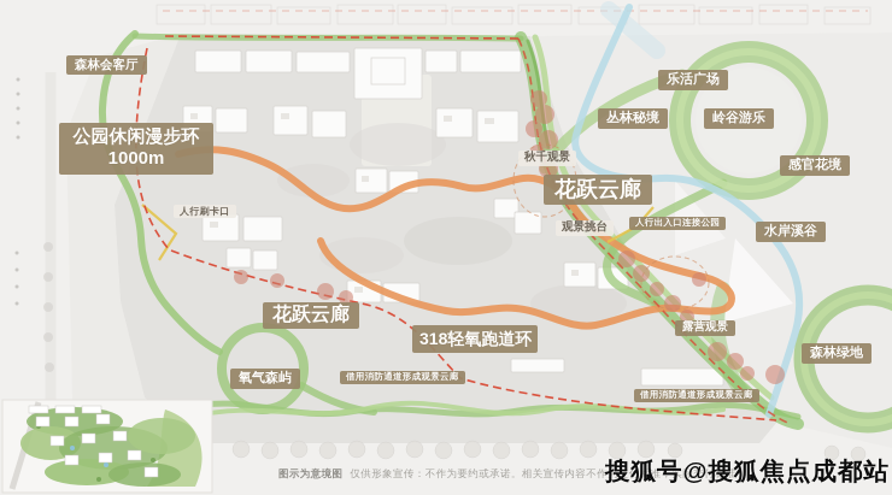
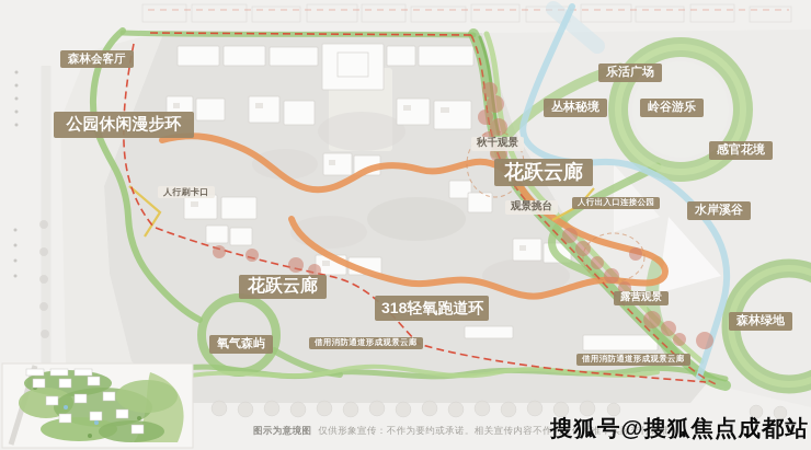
  森林会客厅
  公园休闲漫步环
- 1000m
  人行刷卡口
  秋千观景
  花跃云廊
  观景挑台
  人行出入口连接公园
  乐活广场
  丛林秘境
  岭谷游乐
  感官花境
  水岸溪谷
  花跃云廊
  318轻氧跑道环
  氧气森屿
  借用消防通道形成观景云廊
  借用消防通道形成观景云廊
  露营观景
  森林绿地
  图示为意境图 仅供形象宣传：不作为要约或承诺。相关宣传内容不作为交付标准，实际交付标准
  搜狐号@搜狐焦点成都站
